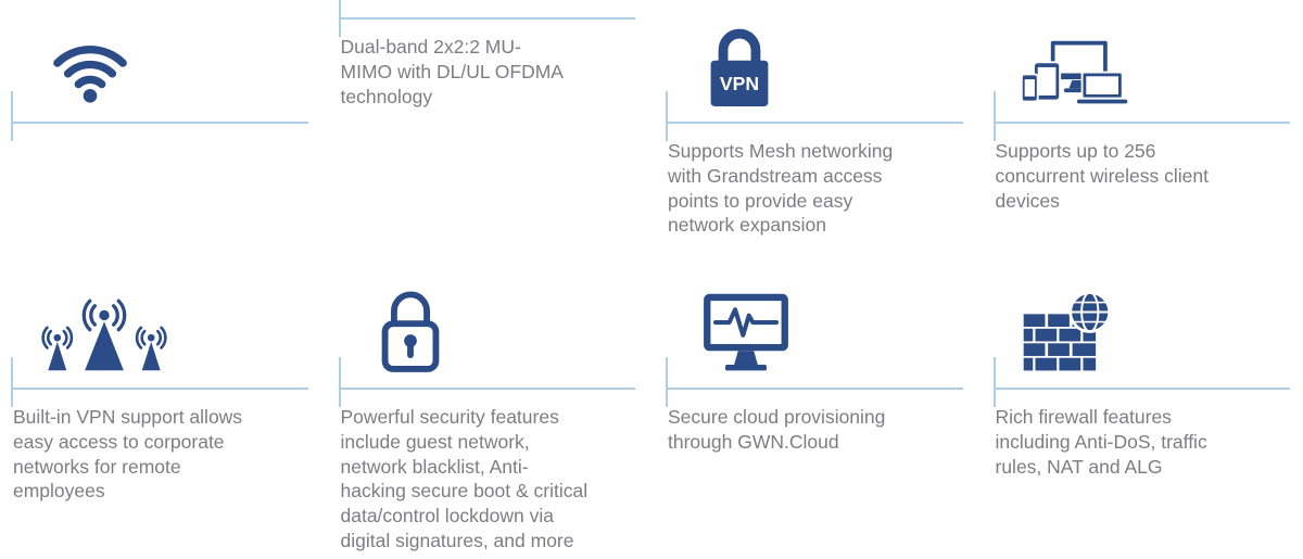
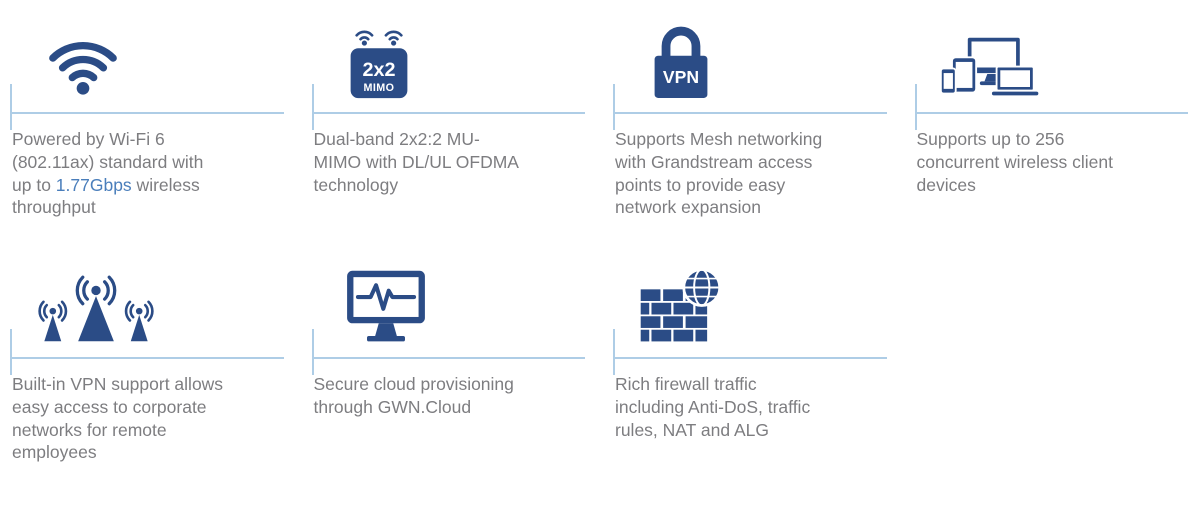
+ Powered by Wi-Fi 6 (802.11ax) standard with up to 1.77Gbps wireless throughput
+ 2x2
+ MIMO
  Dual-band 2x2:2 MU-MIMO with DL/UL OFDMA technology
  VPN
  Supports Mesh networking with Grandstream access points to provide easy network expansion
  Supports up to 256 concurrent wireless client devices
  Built-in VPN support allows easy access to corporate networks for remote employees
- Powerful security features include guest network, network blacklist, Anti-hacking secure boot & critical data/control lockdown via digital signatures, and more
  Secure cloud provisioning through GWN.Cloud
- Rich firewall features including Anti-DoS, traffic rules, NAT and ALG
+ Rich firewall traffic including Anti-DoS, traffic rules, NAT and ALG
